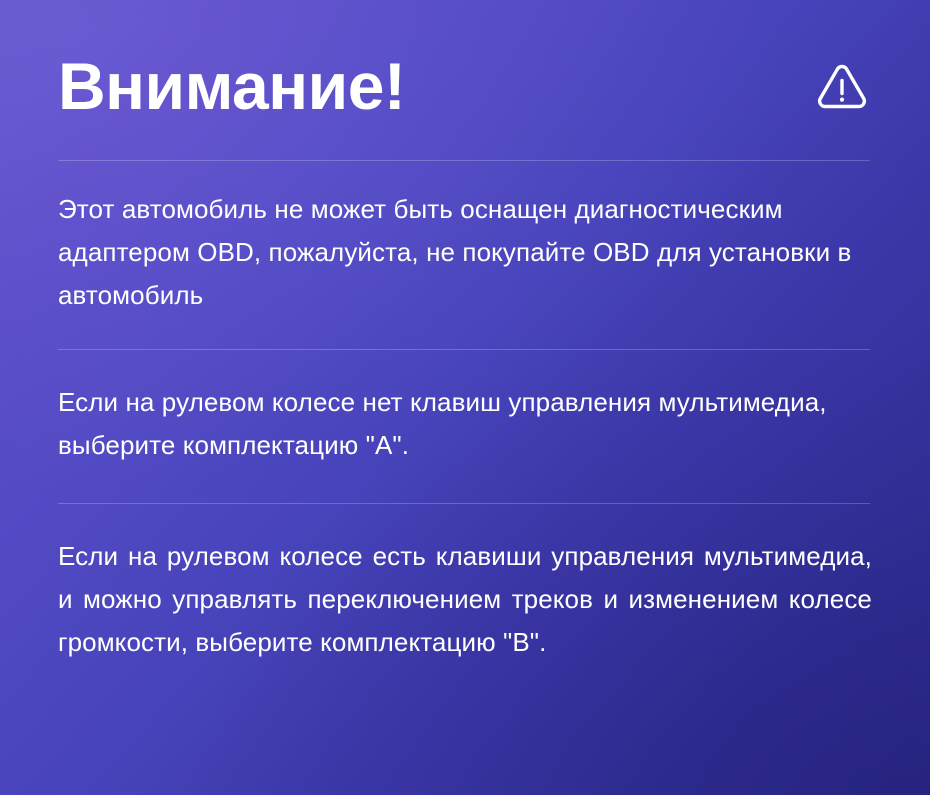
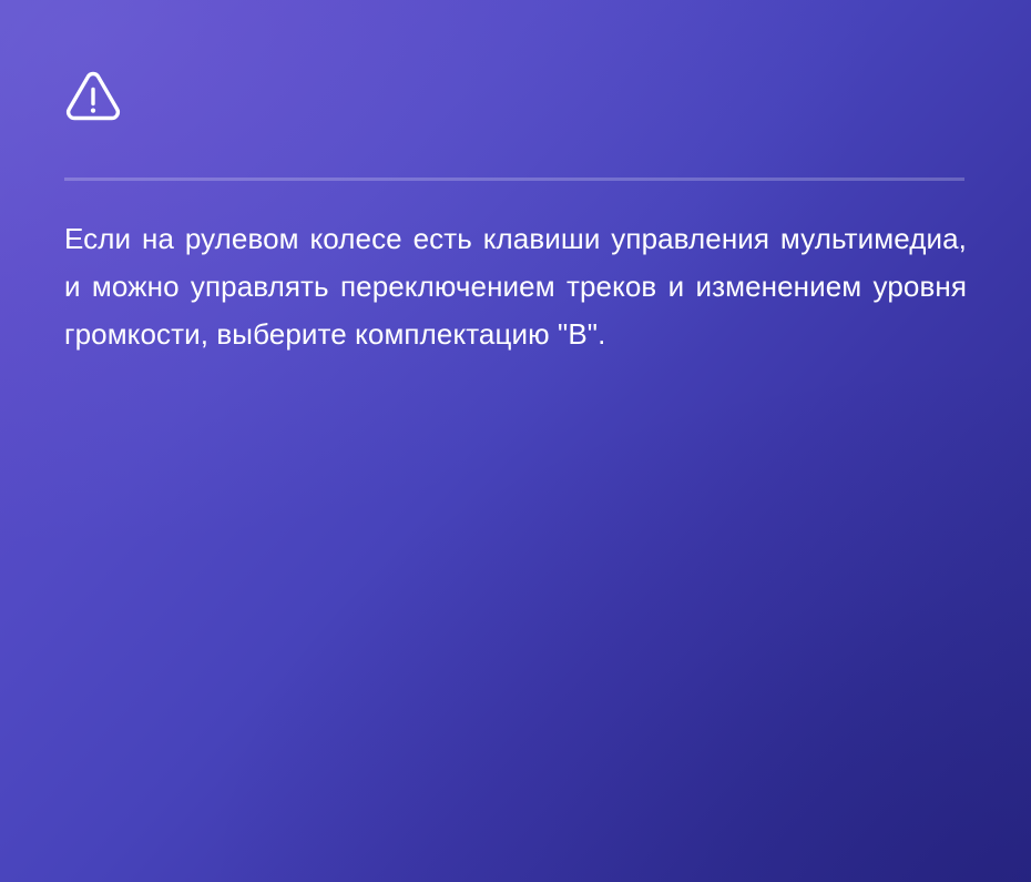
- Внимание!
- Этот автомобиль не может быть оснащен диагностическим адаптером OBD, пожалуйста, не покупайте OBD для установки в автомобиль
- Если на рулевом колесе нет клавиш управления мультимедиа, выберите комплектацию "A".
- Если на рулевом колесе есть клавиши управления мультимедиа, и можно управлять переключением треков и изменением колесе громкости, выберите комплектацию "B".
+ Если на рулевом колесе есть клавиши управления мультимедиа, и можно управлять переключением треков и изменением уровня громкости, выберите комплектацию "B".
